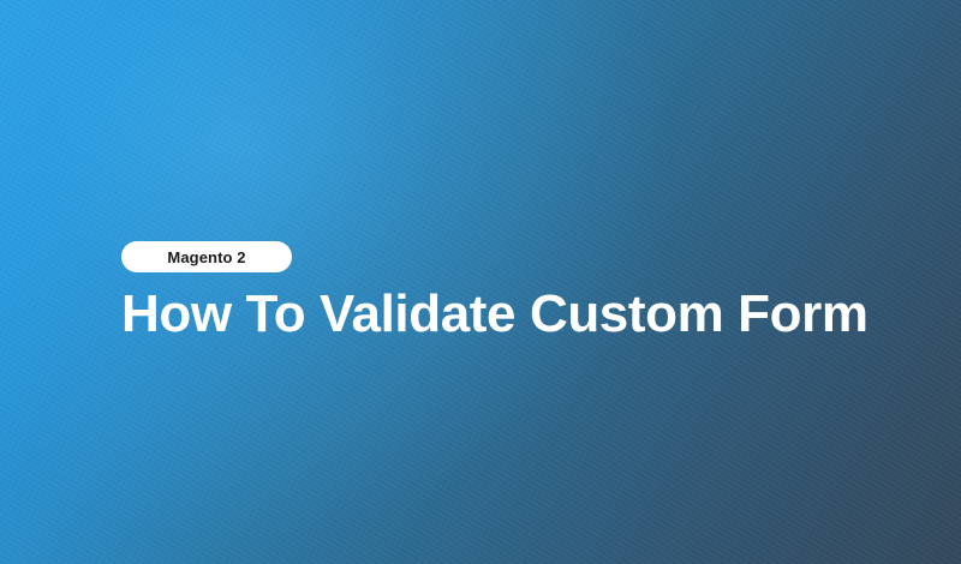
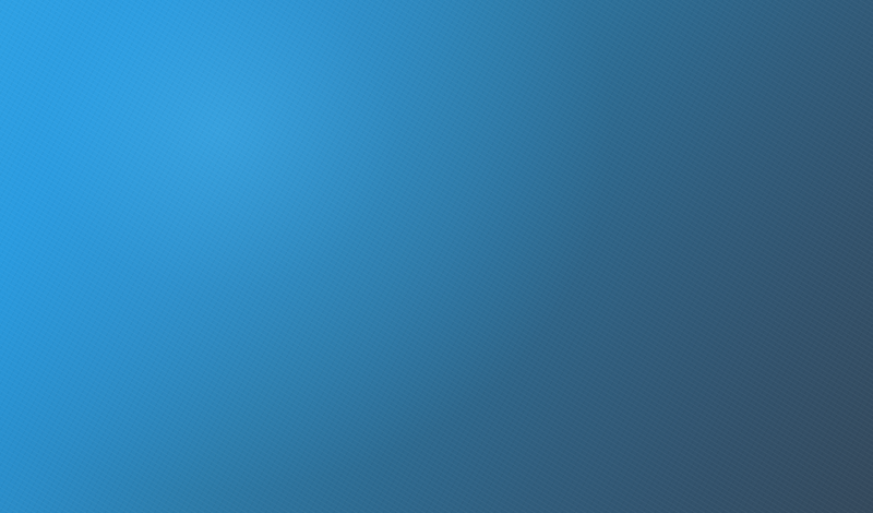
- Magento 2
- How To Validate Custom Form
